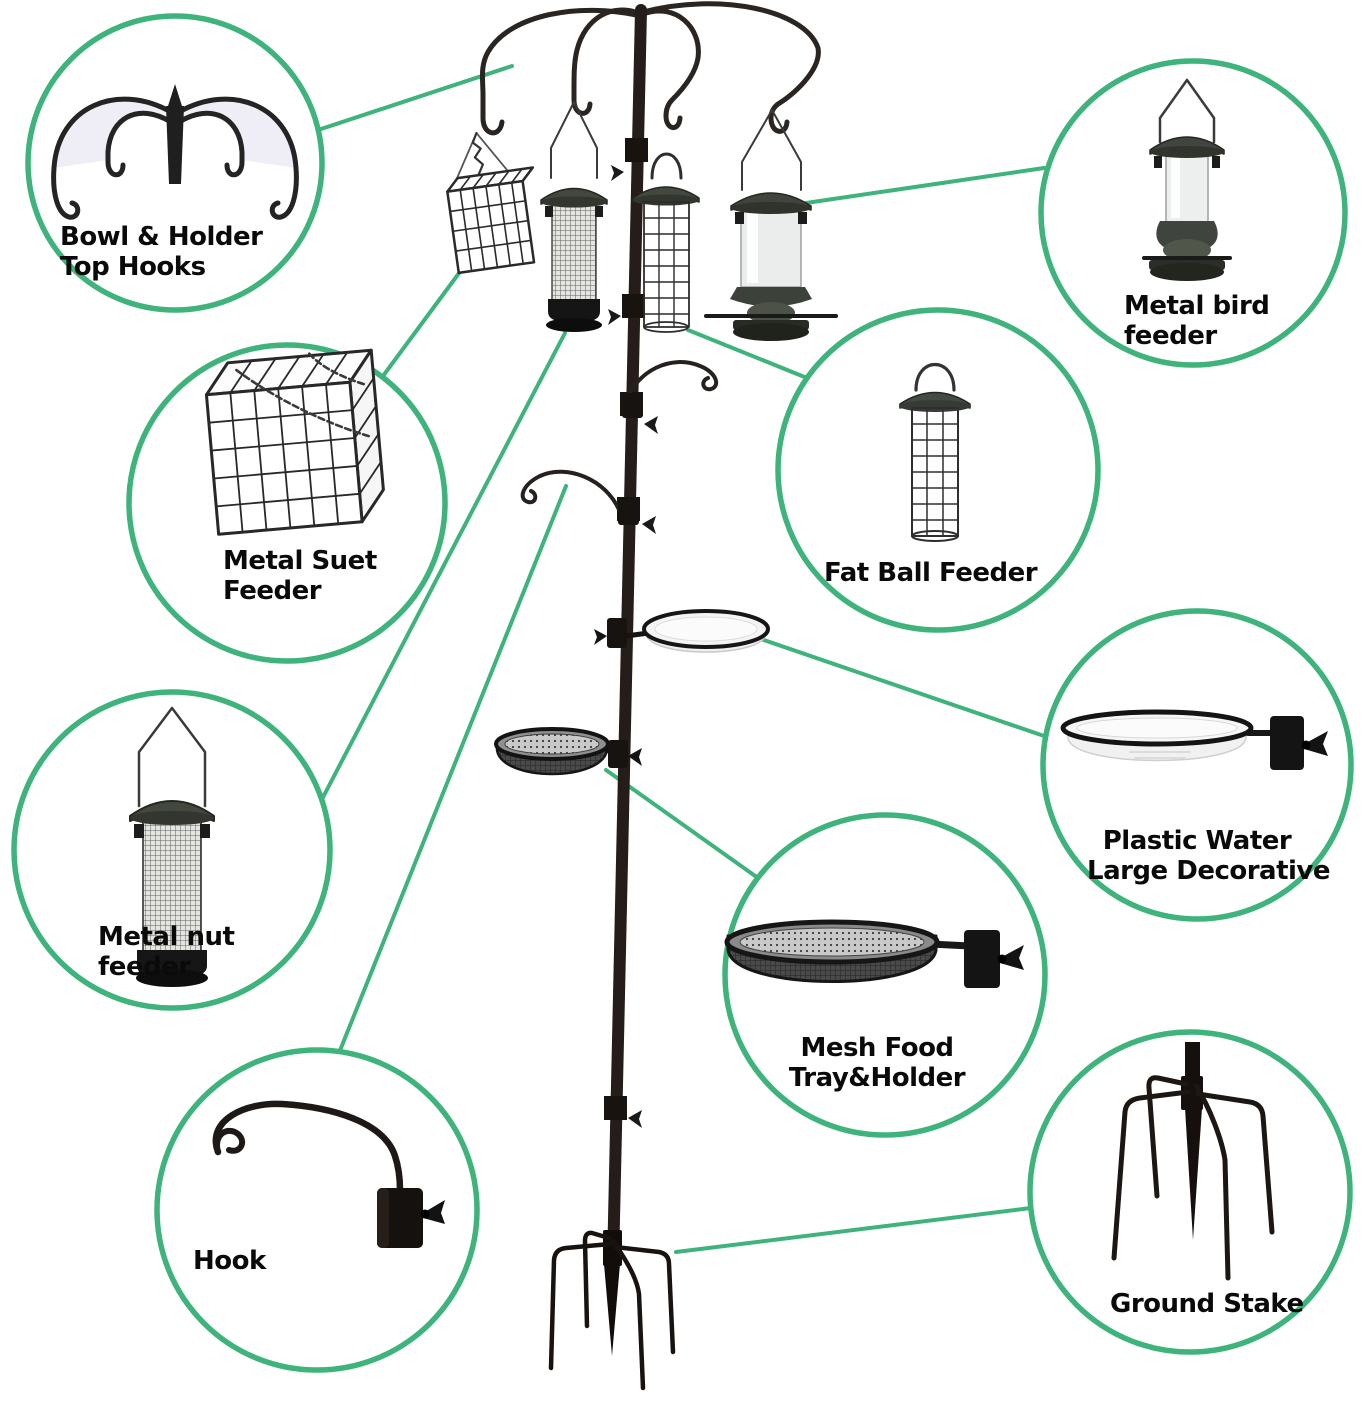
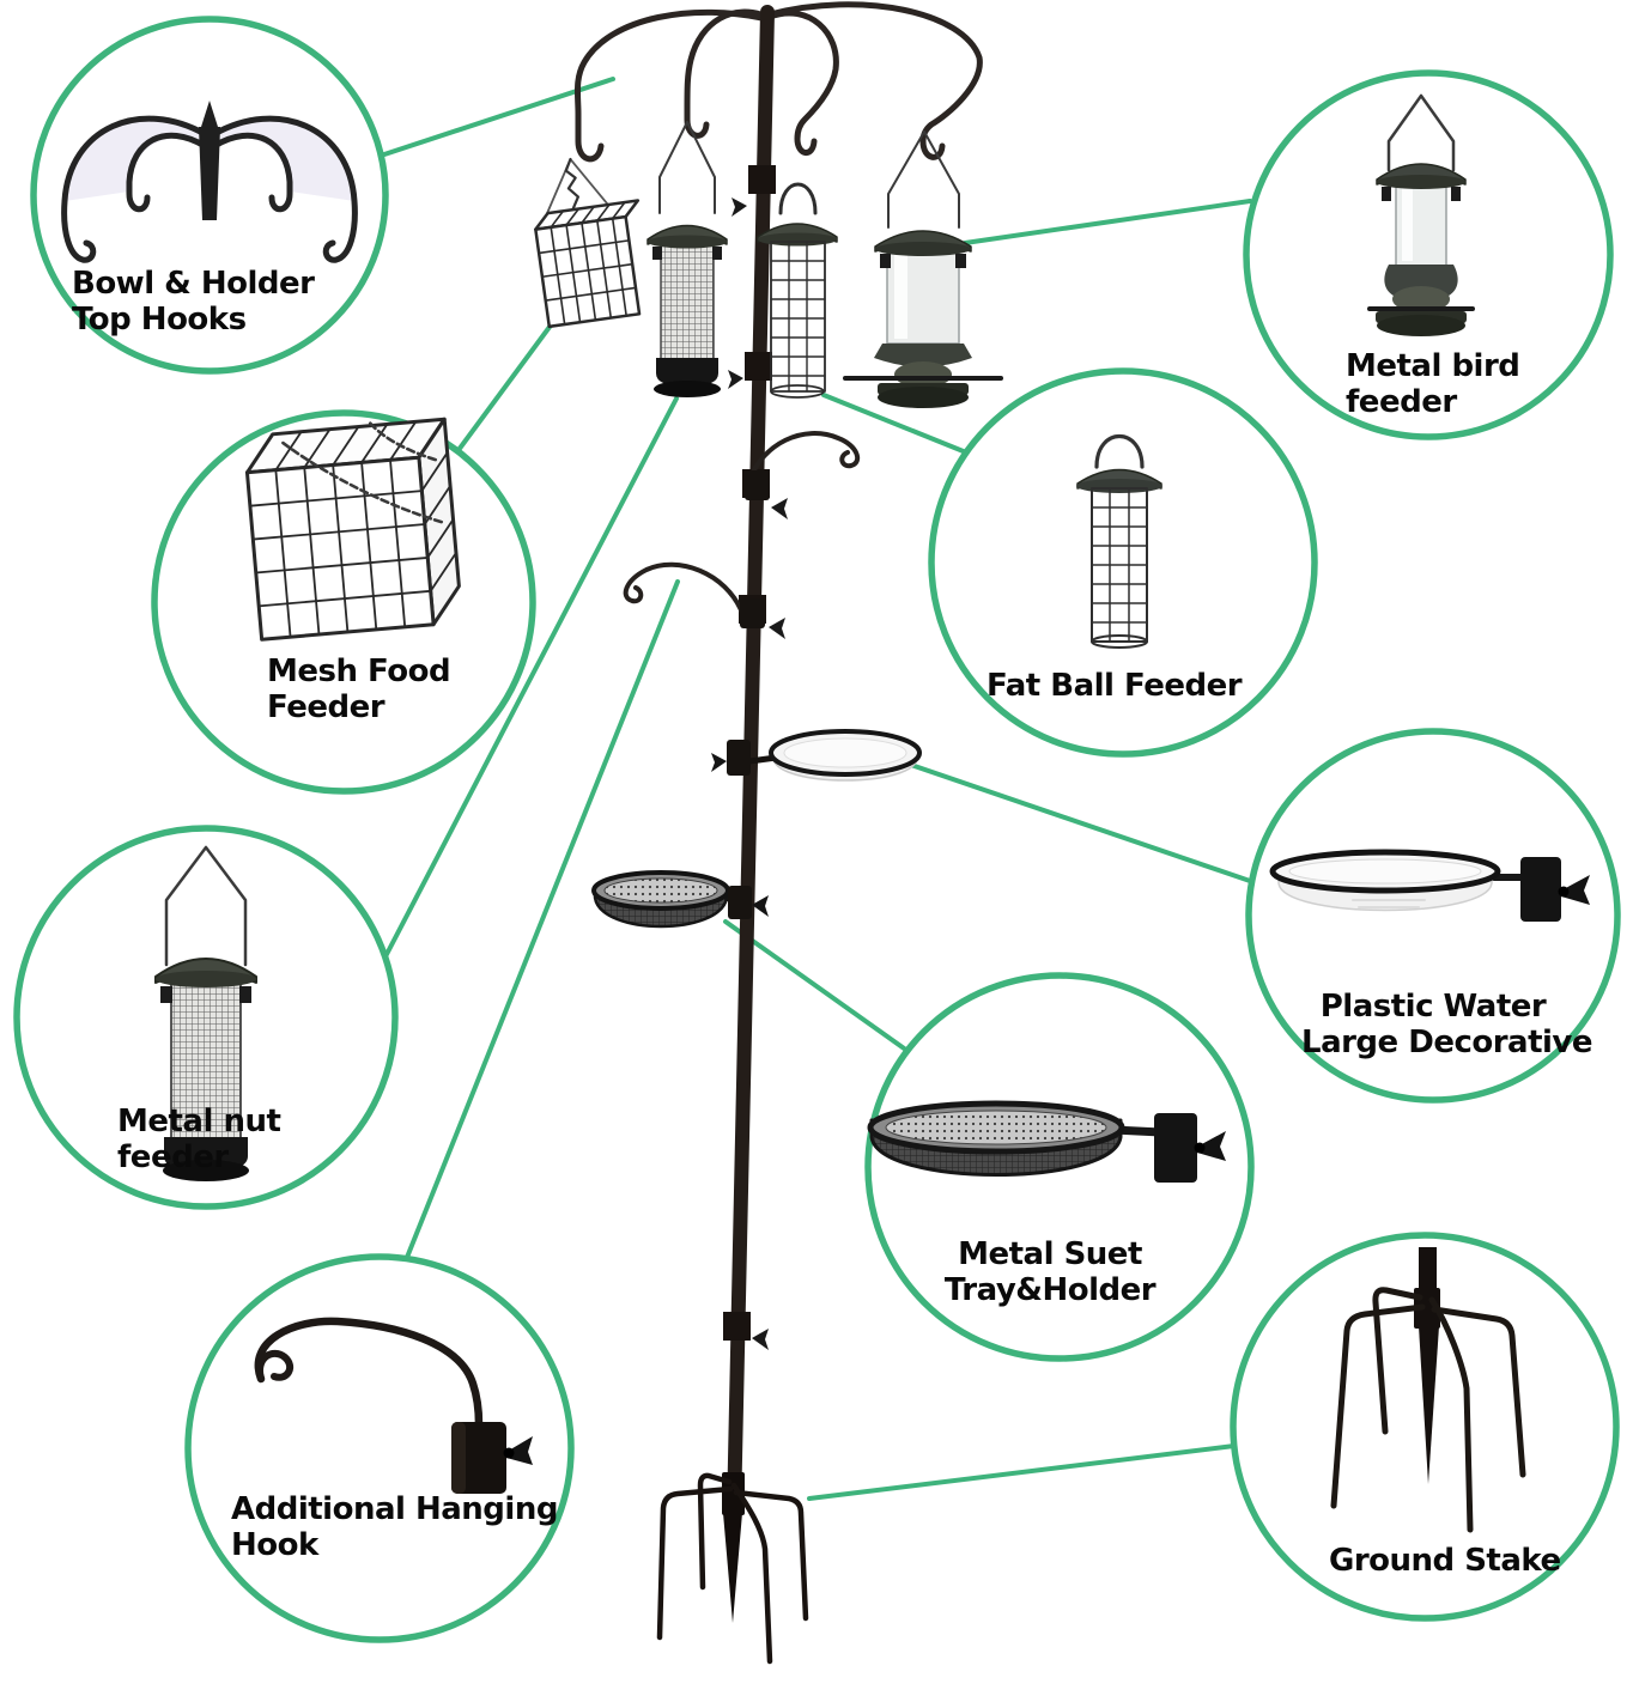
  Bowl & Holder
  Top Hooks
- Metal Suet
+ Mesh Food
  Feeder
  Metal nut
  feeder
+ Additional Hanging
  Hook
  Metal bird
  feeder
  Fat Ball Feeder
  Plastic Water
  Large Decorative
- Mesh Food
+ Metal Suet
  Tray&Holder
  Ground Stake
